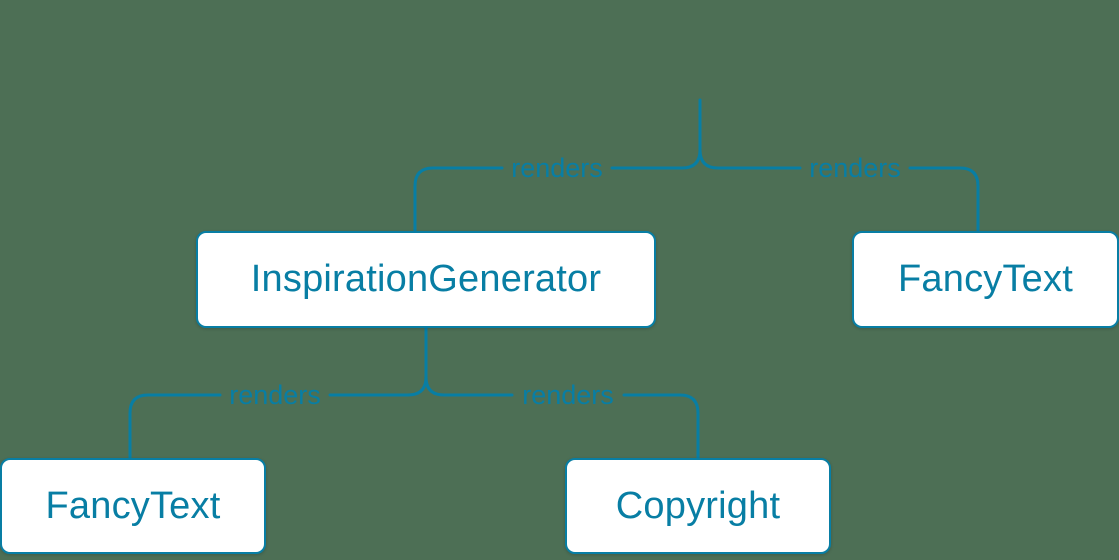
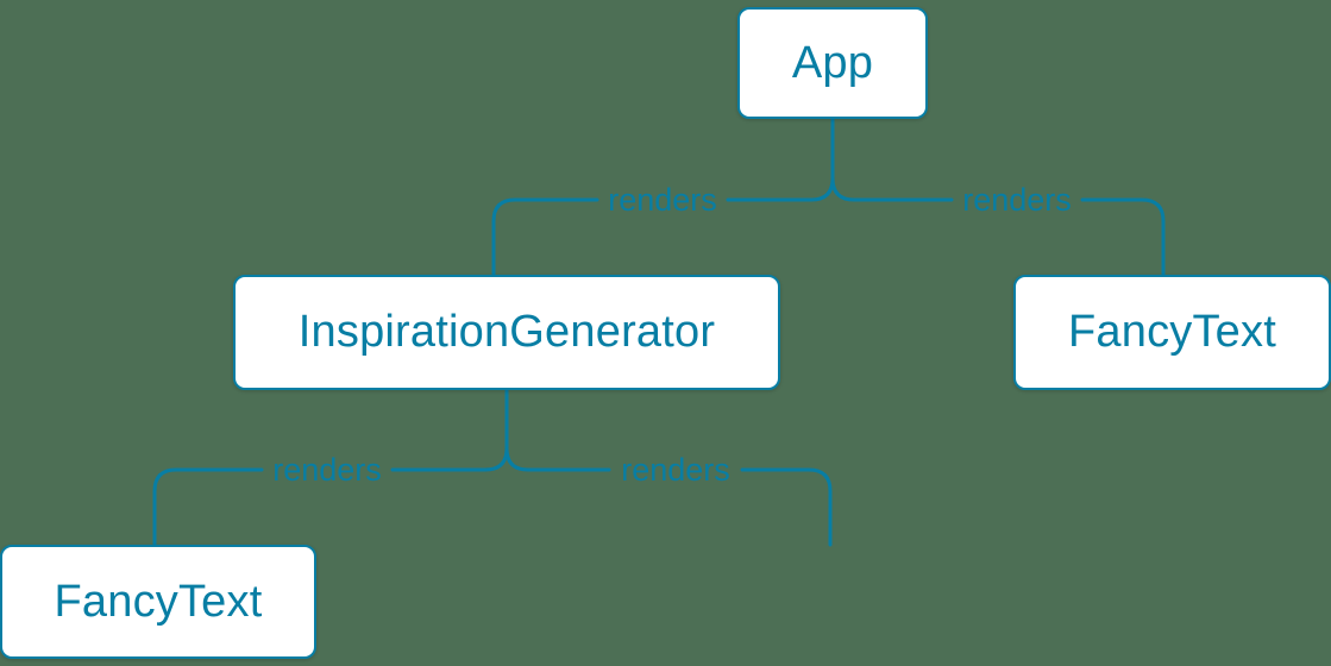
  renders
  renders
  renders
  renders
+ App
  InspirationGenerator
  FancyText
  FancyText
- Copyright
